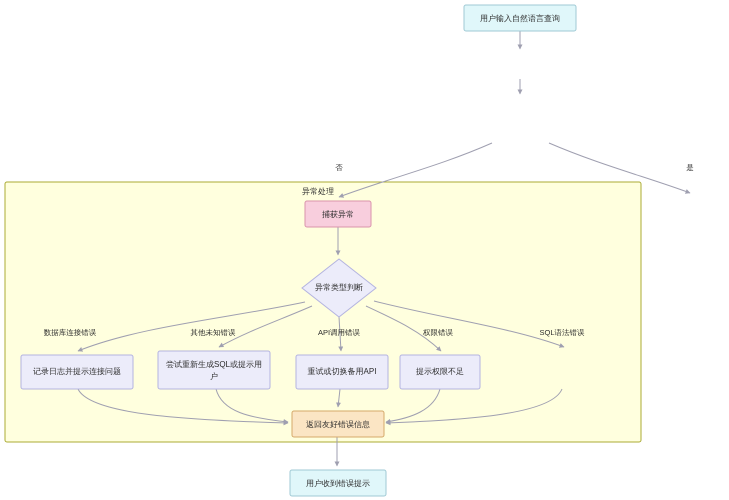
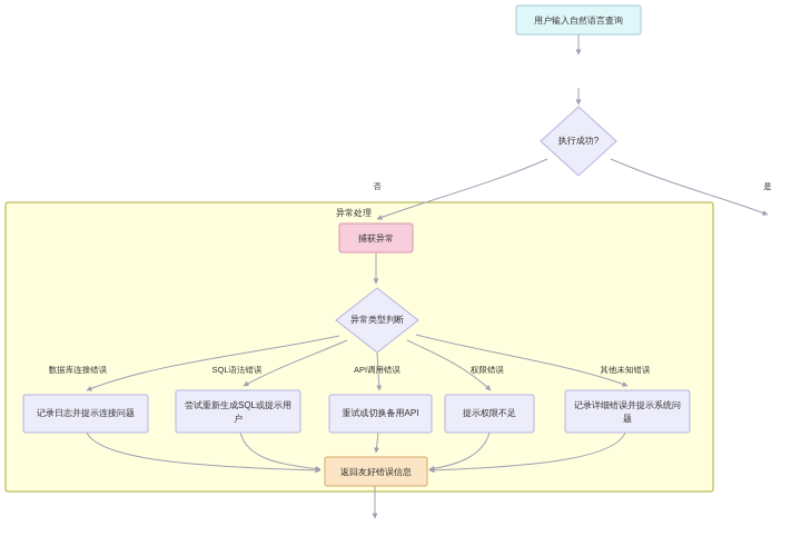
  异常处理
  否
  是
  数据库连接错误
- 其他未知错误
+ SQL语法错误
  API调用错误
  权限错误
- SQL语法错误
+ 其他未知错误
  用户输入自然语言查询
+ 执行成功?
  捕获异常
  异常类型判断
  记录日志并提示连接问题
  尝试重新生成SQL或提示用
  户
  重试或切换备用API
  提示权限不足
+ 记录详细错误并提示系统问
+ 题
  返回友好错误信息
- 用户收到错误提示
